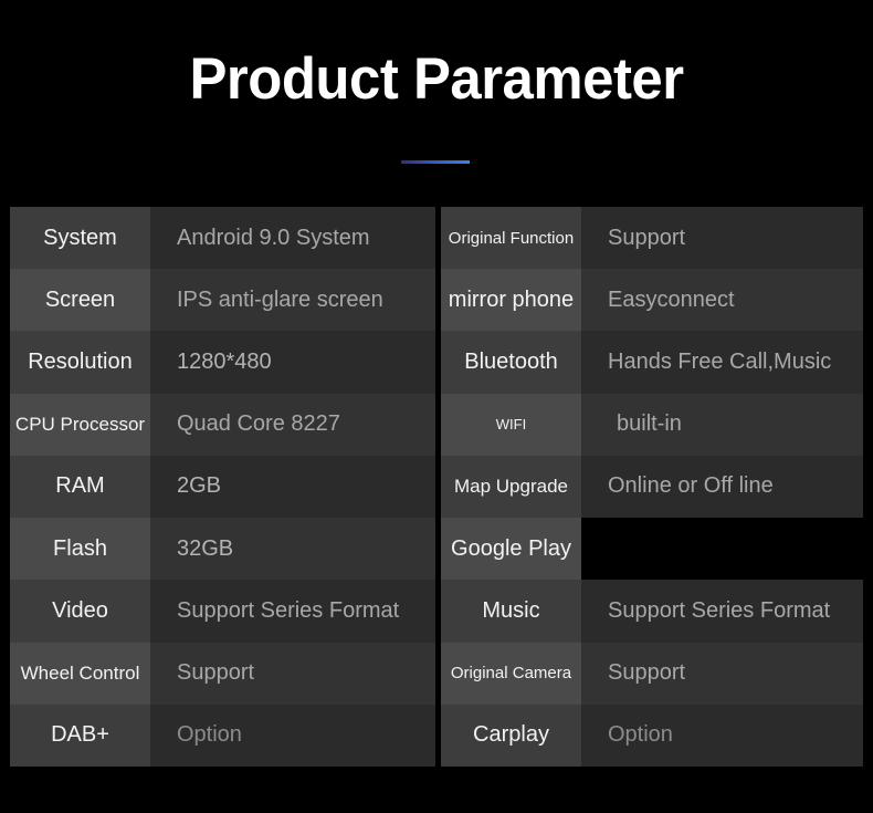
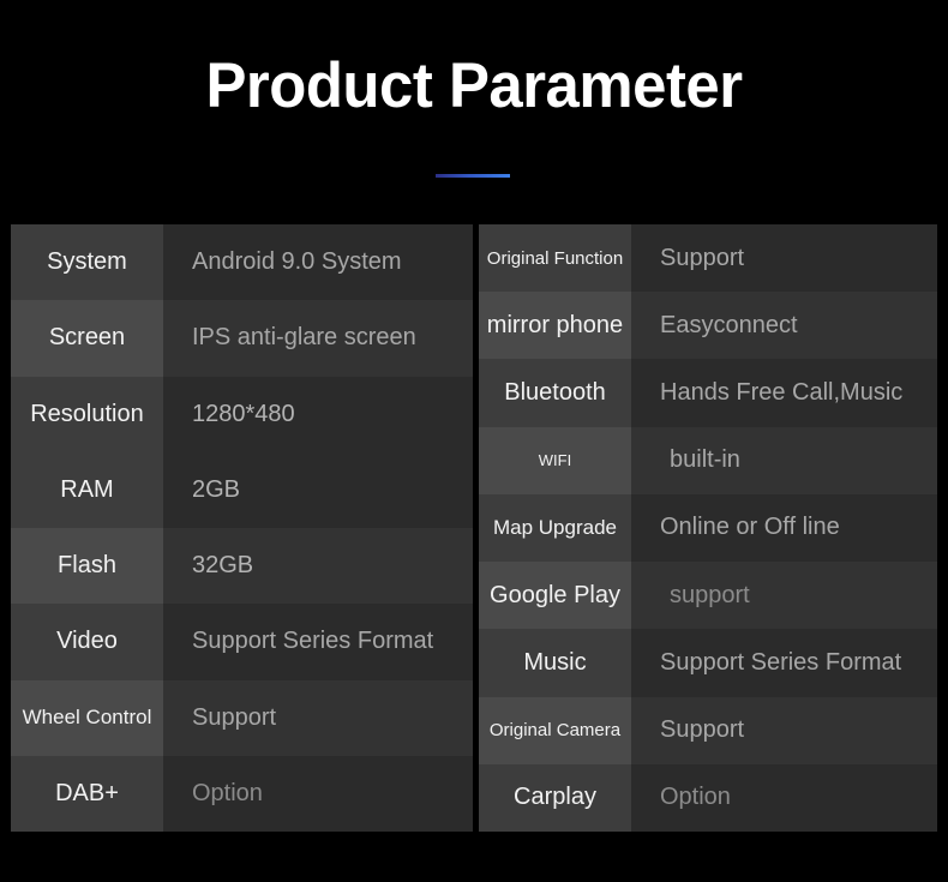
  Product Parameter
  System
  Android 9.0 System
  Screen
  IPS anti-glare screen
  Resolution
  1280*480
- CPU Processor
- Quad Core 8227
  RAM
  2GB
  Flash
  32GB
  Video
  Support Series Format
  Wheel Control
  Support
  DAB+
  Option
  Original Function
  Support
  mirror phone
  Easyconnect
  Bluetooth
  Hands Free Call,Music
  WIFI
  built-in
  Map Upgrade
  Online or Off line
  Google Play
+ support
  Music
  Support Series Format
  Original Camera
  Support
  Carplay
  Option
